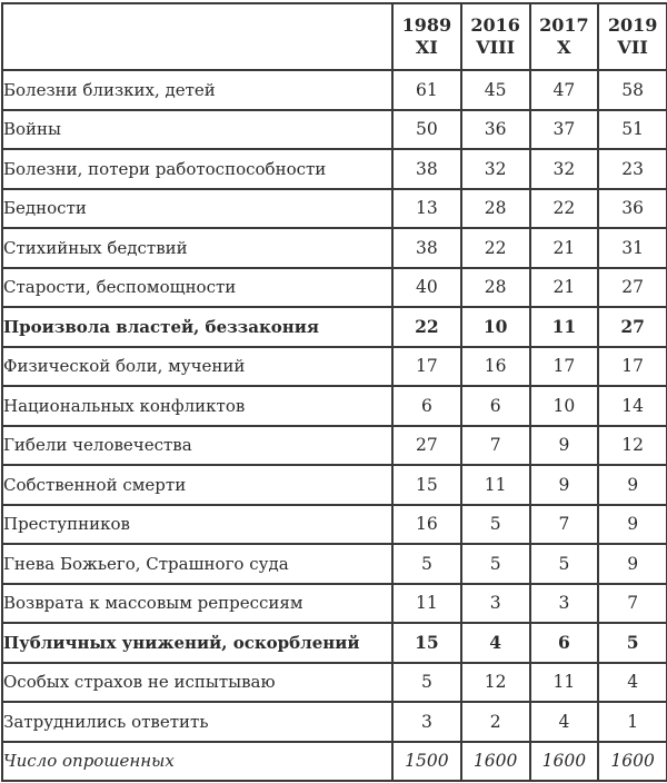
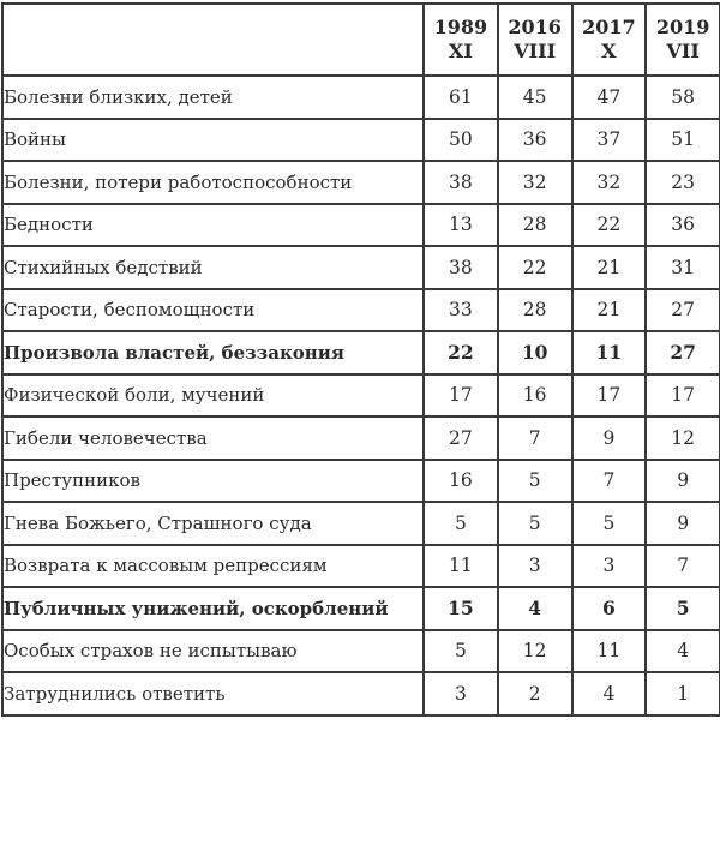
  	1989XI	2016VIII	2017X	2019VII
  Болезни близких, детей	61	45	47	58
  Войны	50	36	37	51
  Болезни, потери работоспособности	38	32	32	23
  Бедности	13	28	22	36
  Стихийных бедствий	38	22	21	31
- Старости, беспомощности	40	28	21	27
+ Старости, беспомощности	33	28	21	27
  Произвола властей, беззакония	22	10	11	27
  Физической боли, мучений	17	16	17	17
- Национальных конфликтов	6	6	10	14
  Гибели человечества	27	7	9	12
- Собственной смерти	15	11	9	9
  Преступников	16	5	7	9
  Гнева Божьего, Страшного суда	5	5	5	9
  Возврата к массовым репрессиям	11	3	3	7
  Публичных унижений, оскорблений	15	4	6	5
  Особых страхов не испытываю	5	12	11	4
  Затруднились ответить	3	2	4	1
- Число опрошенных	1500	1600	1600	1600
